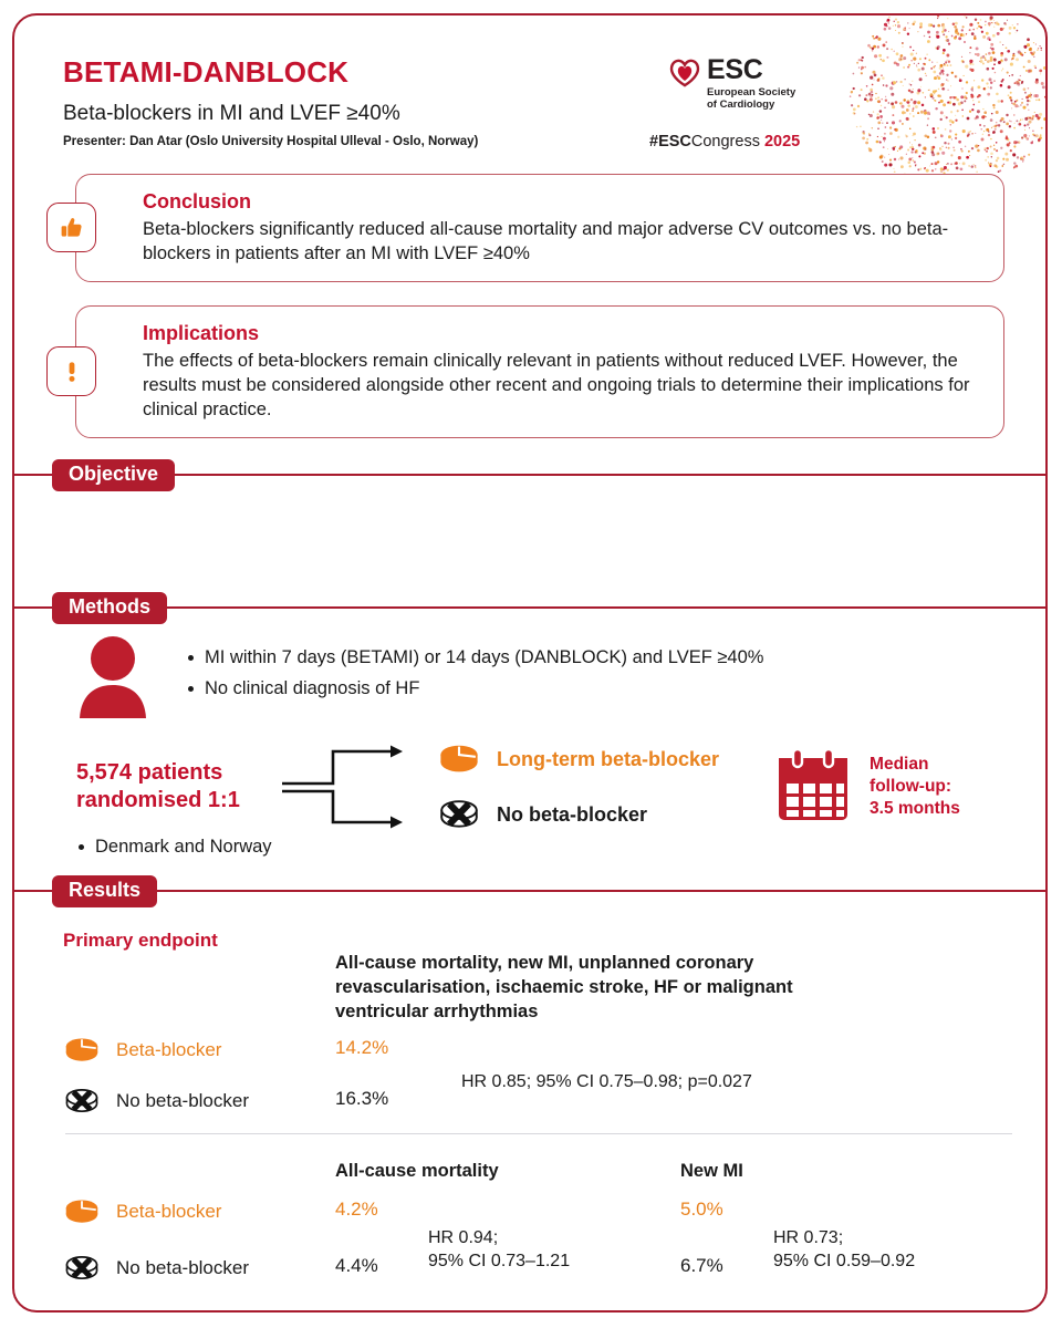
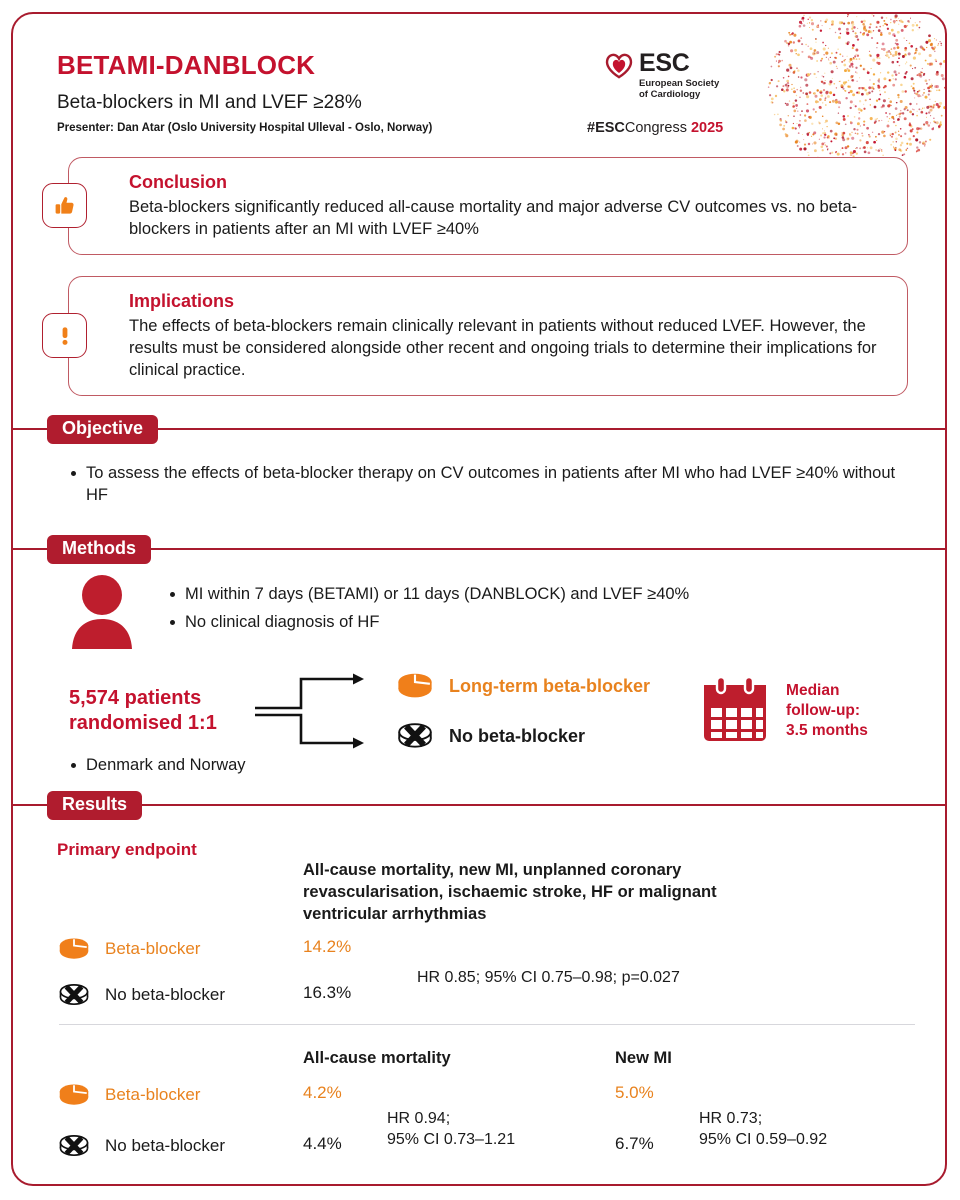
  BETAMI-DANBLOCK
- Beta-blockers in MI and LVEF ≥40%
+ Beta-blockers in MI and LVEF ≥28%
  Presenter: Dan Atar (Oslo University Hospital Ulleval - Oslo, Norway)
  ESC
  European Society
  of Cardiology
  #ESCCongress 2025
  Conclusion
  Beta-blockers significantly reduced all-cause mortality and major adverse CV outcomes vs. no beta-blockers in patients after an MI with LVEF ≥40%
  Implications
  The effects of beta-blockers remain clinically relevant in patients without reduced LVEF. However, the results must be considered alongside other recent and ongoing trials to determine their implications for clinical practice.
  Objective
+ To assess the effects of beta-blocker therapy on CV outcomes in patients after MI who had LVEF ≥40% without HF
  Methods
- MI within 7 days (BETAMI) or 14 days (DANBLOCK) and LVEF ≥40%
+ MI within 7 days (BETAMI) or 11 days (DANBLOCK) and LVEF ≥40%
  No clinical diagnosis of HF
  5,574 patients
  randomised 1:1
  Long-term beta-blocker
  No beta-blocker
  Median
  follow-up:
  3.5 months
  Denmark and Norway
  Results
  Primary endpoint
  All-cause mortality, new MI, unplanned coronary revascularisation, ischaemic stroke, HF or malignant ventricular arrhythmias
  Beta-blocker
  14.2%
  HR 0.85; 95% CI 0.75–0.98; p=0.027
  No beta-blocker
  16.3%
  All-cause mortality
  New MI
  Beta-blocker
  4.2%
  5.0%
  HR 0.94;
  95% CI 0.73–1.21
  HR 0.73;
  95% CI 0.59–0.92
  No beta-blocker
  4.4%
  6.7%
